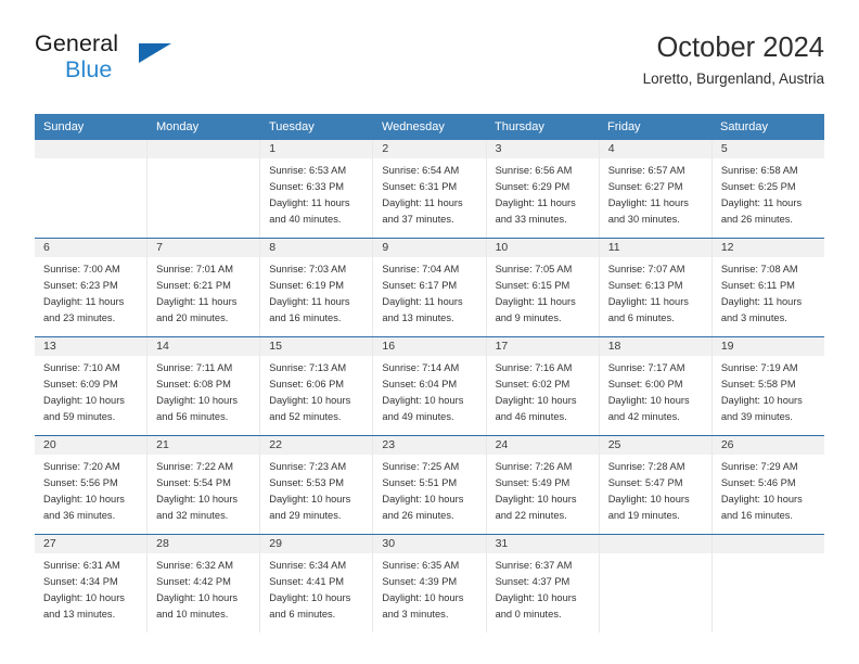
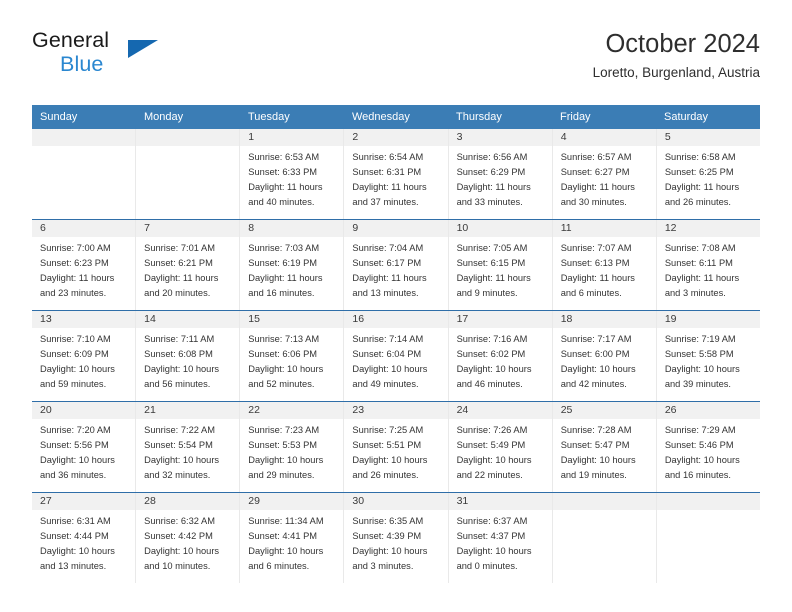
  General
  Blue
  October 2024
  Loretto, Burgenland, Austria
  Sunday
  Monday
  Tuesday
  Wednesday
  Thursday
  Friday
  Saturday
  1
  Sunrise: 6:53 AM
  Sunset: 6:33 PM
  Daylight: 11 hours
  and 40 minutes.
  2
  Sunrise: 6:54 AM
  Sunset: 6:31 PM
  Daylight: 11 hours
  and 37 minutes.
  3
  Sunrise: 6:56 AM
  Sunset: 6:29 PM
  Daylight: 11 hours
  and 33 minutes.
  4
  Sunrise: 6:57 AM
  Sunset: 6:27 PM
  Daylight: 11 hours
  and 30 minutes.
  5
  Sunrise: 6:58 AM
  Sunset: 6:25 PM
  Daylight: 11 hours
  and 26 minutes.
  6
  Sunrise: 7:00 AM
  Sunset: 6:23 PM
  Daylight: 11 hours
  and 23 minutes.
  7
  Sunrise: 7:01 AM
  Sunset: 6:21 PM
  Daylight: 11 hours
  and 20 minutes.
  8
  Sunrise: 7:03 AM
  Sunset: 6:19 PM
  Daylight: 11 hours
  and 16 minutes.
  9
  Sunrise: 7:04 AM
  Sunset: 6:17 PM
  Daylight: 11 hours
  and 13 minutes.
  10
  Sunrise: 7:05 AM
  Sunset: 6:15 PM
  Daylight: 11 hours
  and 9 minutes.
  11
  Sunrise: 7:07 AM
  Sunset: 6:13 PM
  Daylight: 11 hours
  and 6 minutes.
  12
  Sunrise: 7:08 AM
  Sunset: 6:11 PM
  Daylight: 11 hours
  and 3 minutes.
  13
  Sunrise: 7:10 AM
  Sunset: 6:09 PM
  Daylight: 10 hours
  and 59 minutes.
  14
  Sunrise: 7:11 AM
  Sunset: 6:08 PM
  Daylight: 10 hours
  and 56 minutes.
  15
  Sunrise: 7:13 AM
  Sunset: 6:06 PM
  Daylight: 10 hours
  and 52 minutes.
  16
  Sunrise: 7:14 AM
  Sunset: 6:04 PM
  Daylight: 10 hours
  and 49 minutes.
  17
  Sunrise: 7:16 AM
  Sunset: 6:02 PM
  Daylight: 10 hours
  and 46 minutes.
  18
  Sunrise: 7:17 AM
  Sunset: 6:00 PM
  Daylight: 10 hours
  and 42 minutes.
  19
  Sunrise: 7:19 AM
  Sunset: 5:58 PM
  Daylight: 10 hours
  and 39 minutes.
  20
  Sunrise: 7:20 AM
  Sunset: 5:56 PM
  Daylight: 10 hours
  and 36 minutes.
  21
  Sunrise: 7:22 AM
  Sunset: 5:54 PM
  Daylight: 10 hours
  and 32 minutes.
  22
  Sunrise: 7:23 AM
  Sunset: 5:53 PM
  Daylight: 10 hours
  and 29 minutes.
  23
  Sunrise: 7:25 AM
  Sunset: 5:51 PM
  Daylight: 10 hours
  and 26 minutes.
  24
  Sunrise: 7:26 AM
  Sunset: 5:49 PM
  Daylight: 10 hours
  and 22 minutes.
  25
  Sunrise: 7:28 AM
  Sunset: 5:47 PM
  Daylight: 10 hours
  and 19 minutes.
  26
  Sunrise: 7:29 AM
  Sunset: 5:46 PM
  Daylight: 10 hours
  and 16 minutes.
  27
  Sunrise: 6:31 AM
- Sunset: 4:34 PM
+ Sunset: 4:44 PM
  Daylight: 10 hours
  and 13 minutes.
  28
  Sunrise: 6:32 AM
  Sunset: 4:42 PM
  Daylight: 10 hours
  and 10 minutes.
  29
- Sunrise: 6:34 AM
+ Sunrise: 11:34 AM
  Sunset: 4:41 PM
  Daylight: 10 hours
  and 6 minutes.
  30
  Sunrise: 6:35 AM
  Sunset: 4:39 PM
  Daylight: 10 hours
  and 3 minutes.
  31
  Sunrise: 6:37 AM
  Sunset: 4:37 PM
  Daylight: 10 hours
  and 0 minutes.
